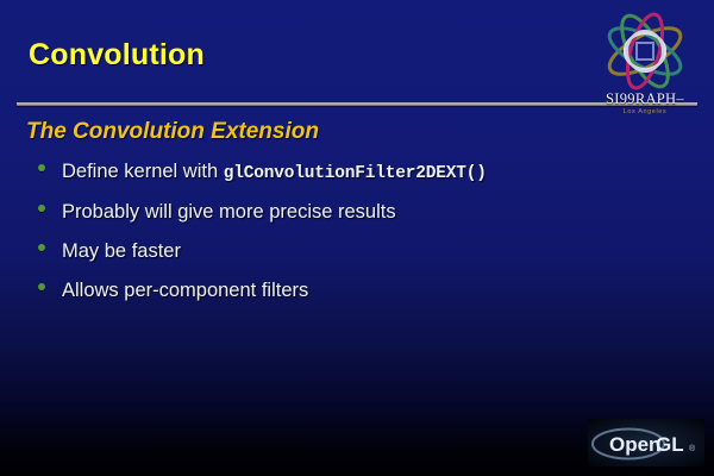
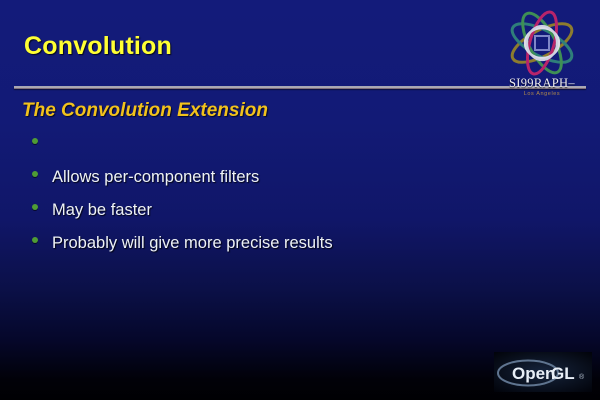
  Convolution
  The Convolution Extension
- Define kernel with glConvolutionFilter2DEXT()
- Probably will give more precise results
+ Allows per-component filters
  May be faster
- Allows per-component filters
+ Probably will give more precise results
  SI99RAPH–
  Open
  GL
